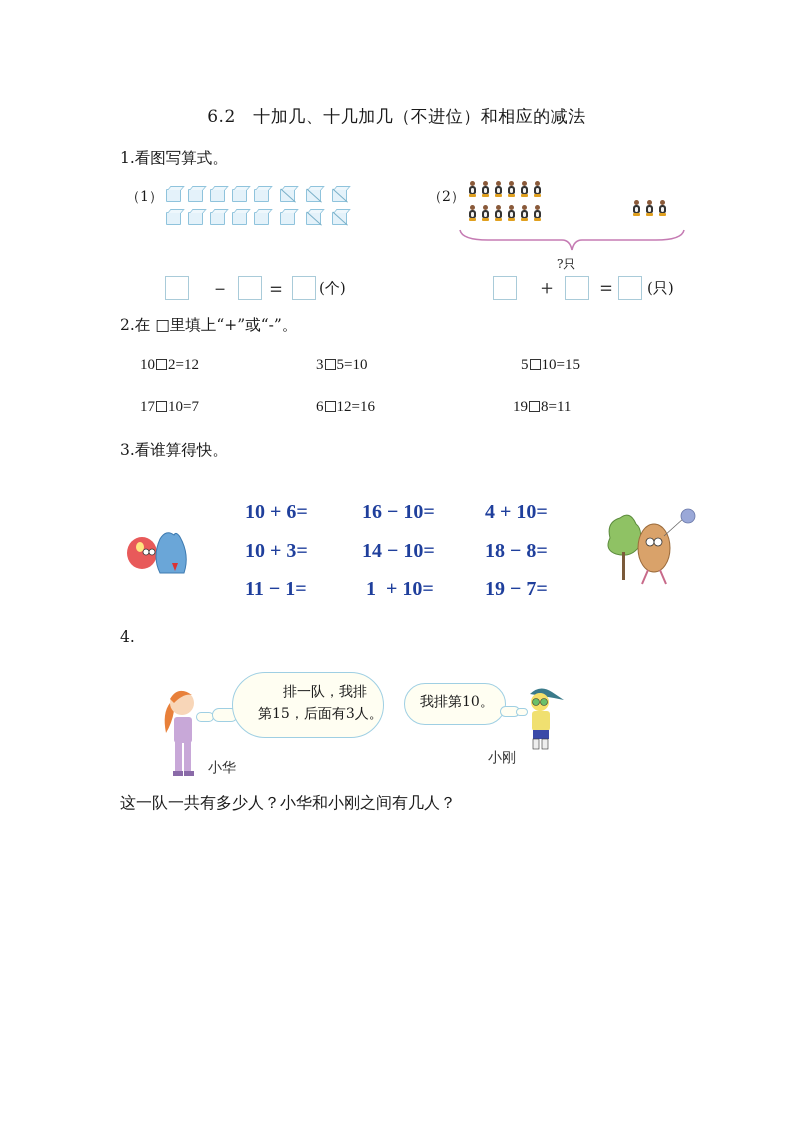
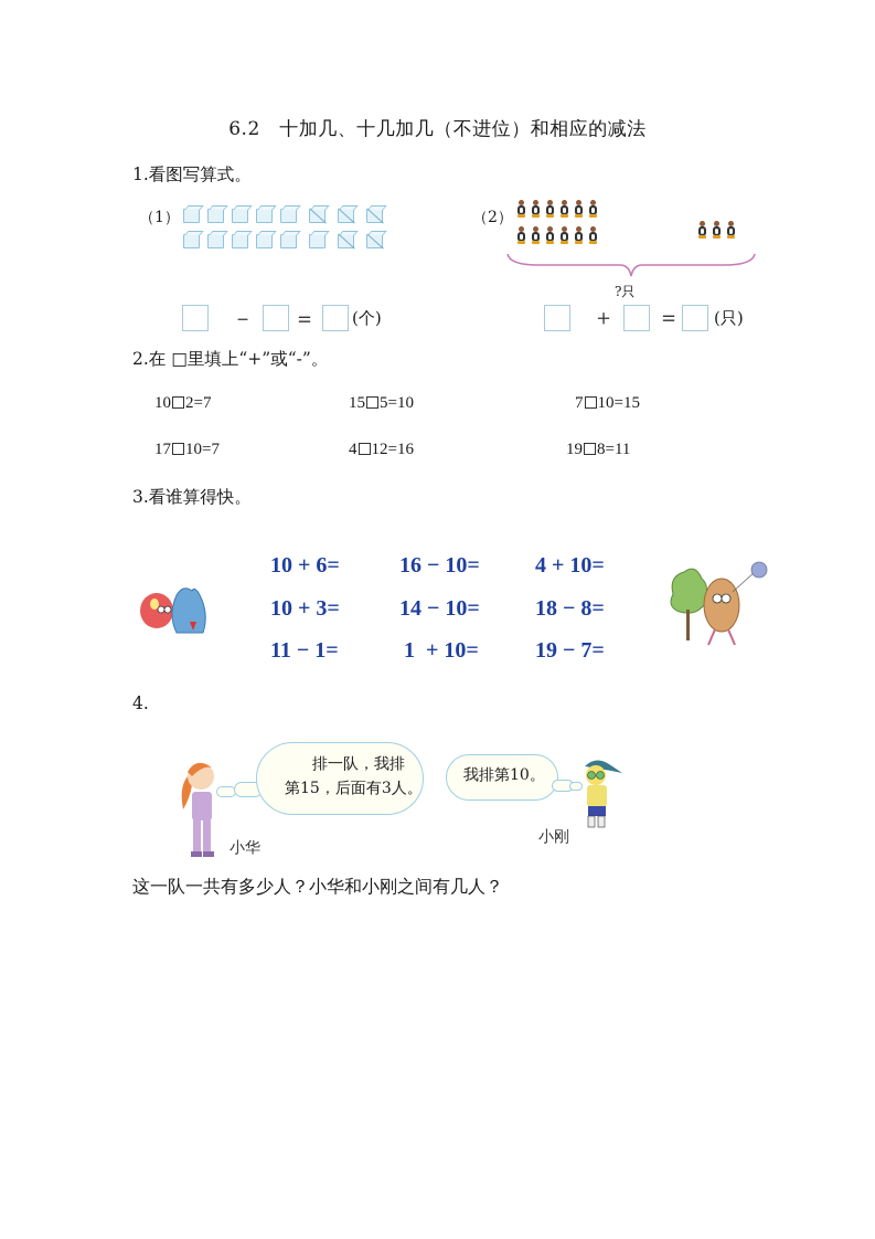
  6.2 十加几、十几加几（不进位）和相应的减法
  1.看图写算式。
  （1）
  －
  ＝
  (个)
  （2）
  ?只
  ＋
  ＝
  (只)
  2.在 □里填上“+”或“-”。
- 10 2=12
+ 10 2=7
- 3 5=10
+ 15 5=10
- 5 10=15
+ 7 10=15
  17 10=7
- 6 12=16
+ 4 12=16
  19 8=11
  3.看谁算得快。
  10 + 6=
  16 − 10=
  4 + 10=
  10 + 3=
  14 − 10=
  18 − 8=
  11 − 1=
  1 + 10=
  19 − 7=
  4.
  小华
  排一队，我排
  第15，后面有3人。
  我排第10。
  小刚
  这一队一共有多少人？小华和小刚之间有几人？
